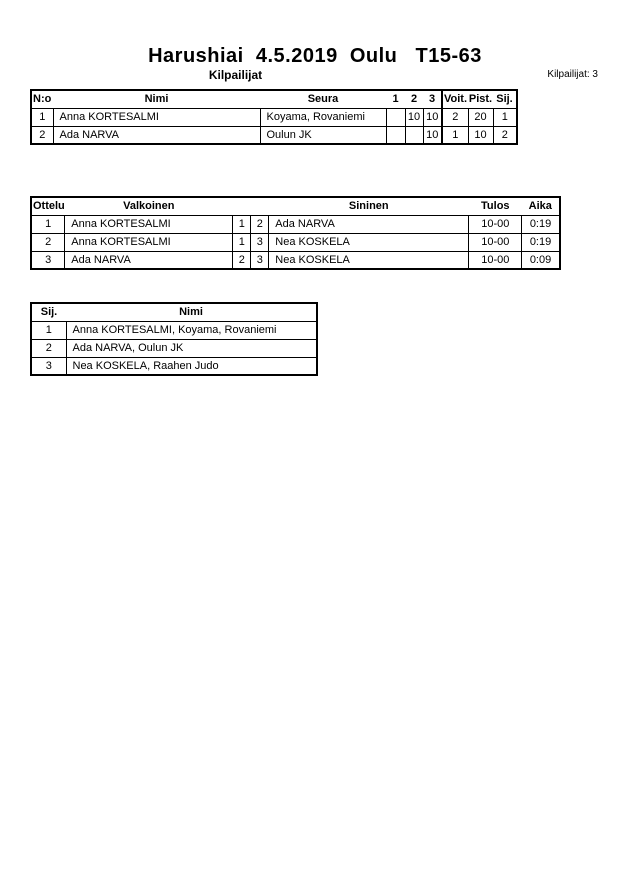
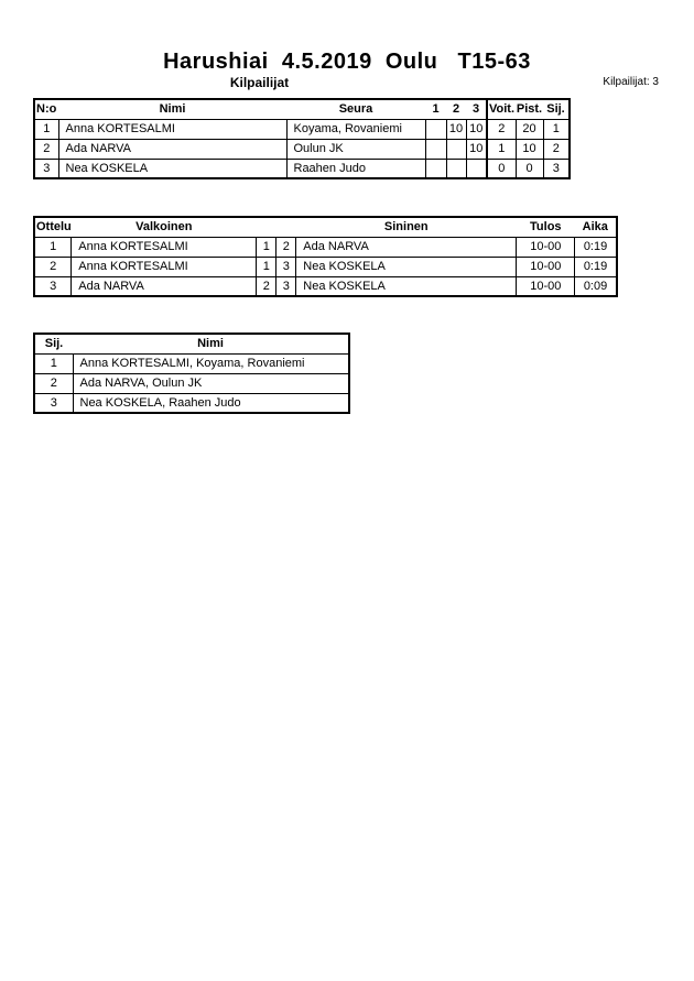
  Harushiai 4.5.2019 Oulu T15-63
  Kilpailijat
  Kilpailijat: 3
  N:o	Nimi	Seura	1	2	3	Voit.	Pist.	Sij.
  1	Anna KORTESALMI	Koyama, Rovaniemi		10	10	2	20	1
  2	Ada NARVA	Oulun JK			10	1	10	2
+ 3	Nea KOSKELA	Raahen Judo				0	0	3
  Ottelu	Valkoinen			Sininen	Tulos	Aika
  1	Anna KORTESALMI	1	2	Ada NARVA	10-00	0:19
  2	Anna KORTESALMI	1	3	Nea KOSKELA	10-00	0:19
  3	Ada NARVA	2	3	Nea KOSKELA	10-00	0:09
  Sij.	Nimi
  1	Anna KORTESALMI, Koyama, Rovaniemi
  2	Ada NARVA, Oulun JK
  3	Nea KOSKELA, Raahen Judo
